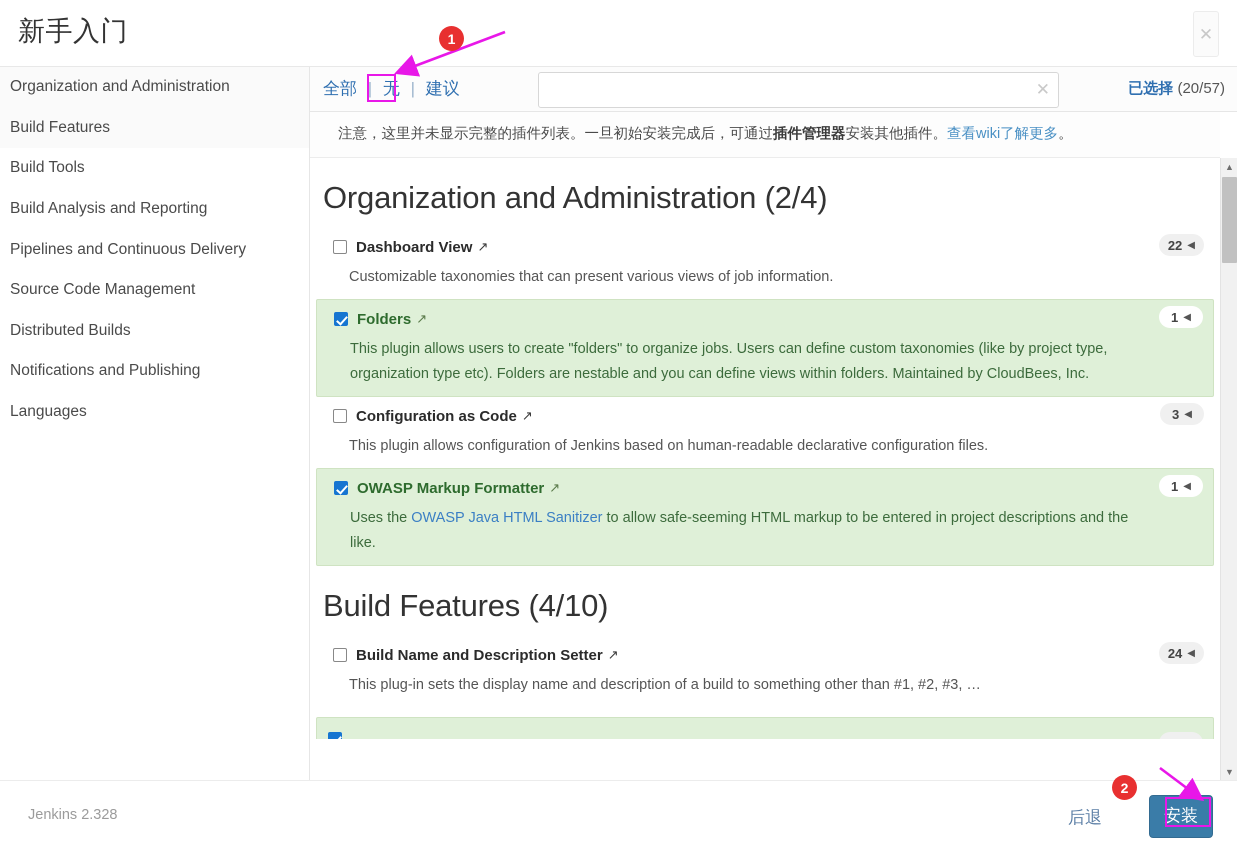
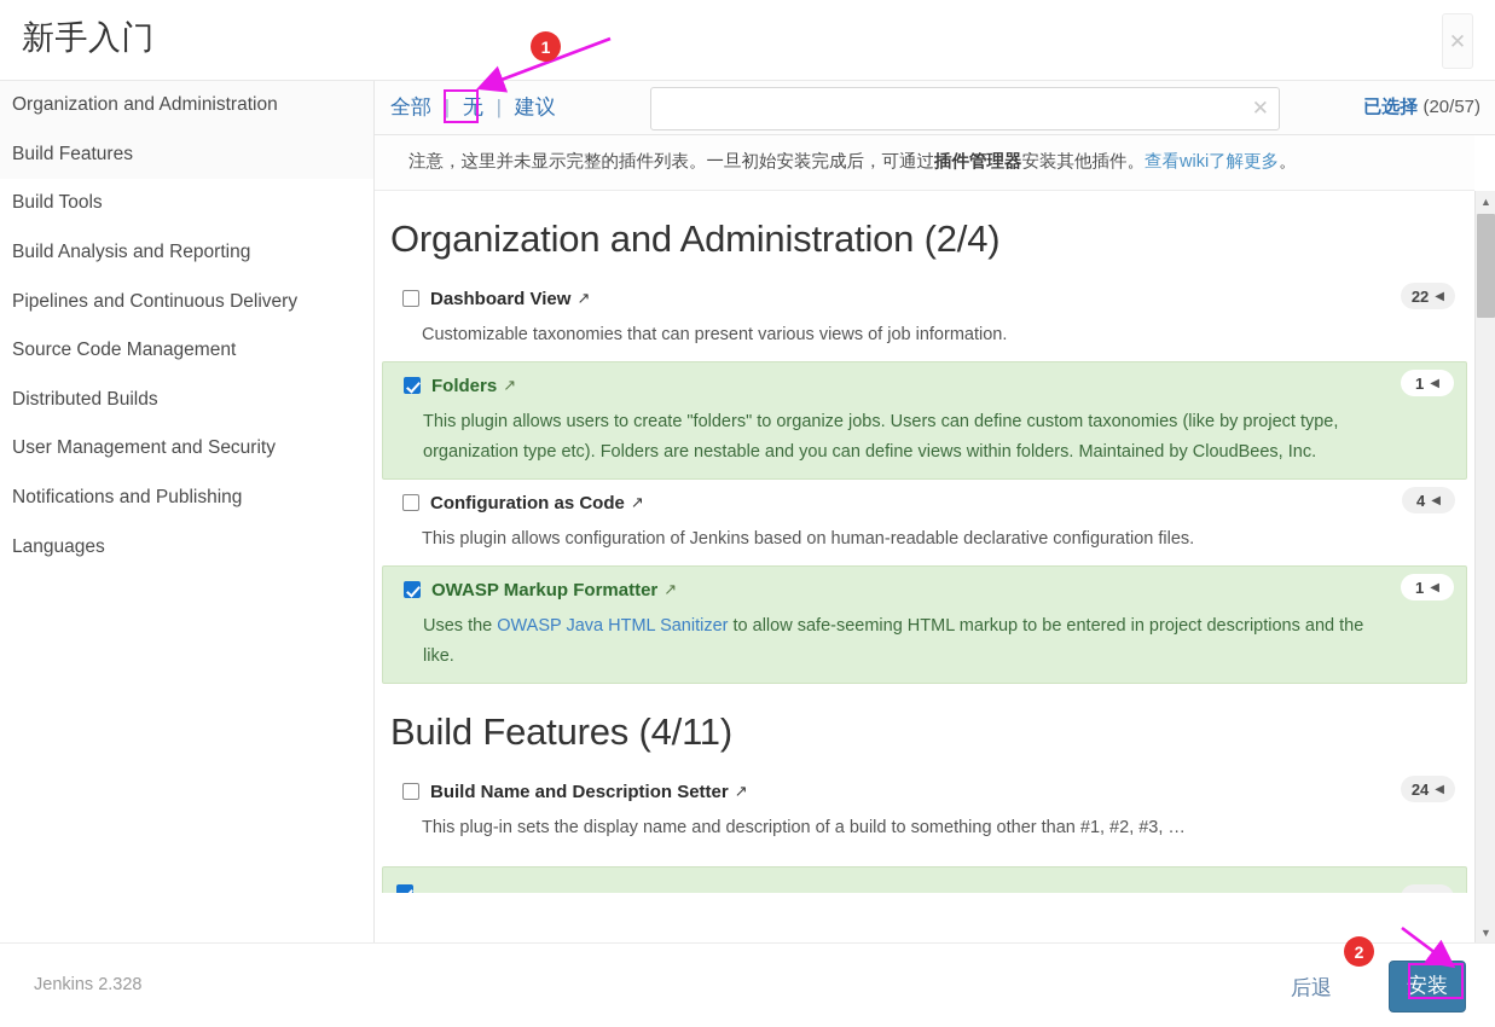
  新手入门
  ✕
  Organization and Administration
  Build Features
  Build Tools
  Build Analysis and Reporting
  Pipelines and Continuous Delivery
  Source Code Management
  Distributed Builds
+ User Management and Security
  Notifications and Publishing
  Languages
  全部 | 无 | 建议
  ✕
  已选择 (20/57)
  注意，这里并未显示完整的插件列表。一旦初始安装完成后，可通过
  插件管理器
  安装其他插件。
  查看wiki了解更多
  。
  Organization and Administration (2/4)
  Dashboard View
  ↗
  22
  ◀
  Customizable taxonomies that can present various views of job information.
  Folders
  ↗
  1
  ◀
  This plugin allows users to create "folders" to organize jobs. Users can define custom taxonomies (like by project type, organization type etc). Folders are nestable and you can define views within folders. Maintained by CloudBees, Inc.
  Configuration as Code
  ↗
- 3
+ 4
  ◀
  This plugin allows configuration of Jenkins based on human-readable declarative configuration files.
  OWASP Markup Formatter
  ↗
  1
  ◀
  Uses the OWASP Java HTML Sanitizer to allow safe-seeming HTML markup to be entered in project descriptions and the like.
- Build Features (4/10)
+ Build Features (4/11)
  Build Name and Description Setter
  ↗
  24
  ◀
  This plug-in sets the display name and description of a build to something other than #1, #2, #3, …
  ▲
  ▼
  Jenkins 2.328
  后退
  安装
  1
  2
